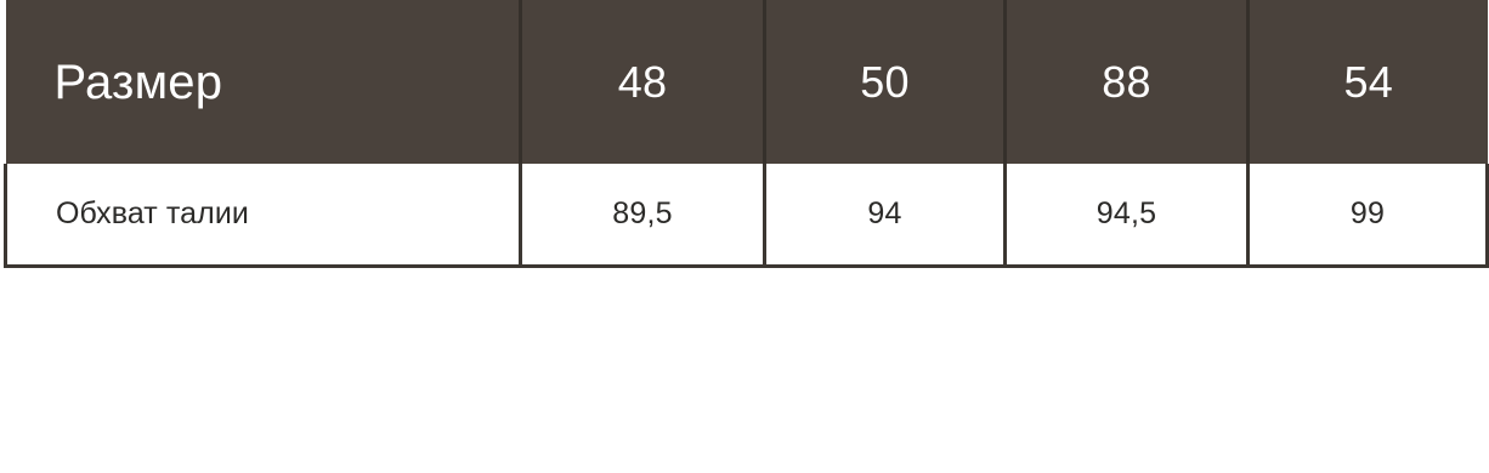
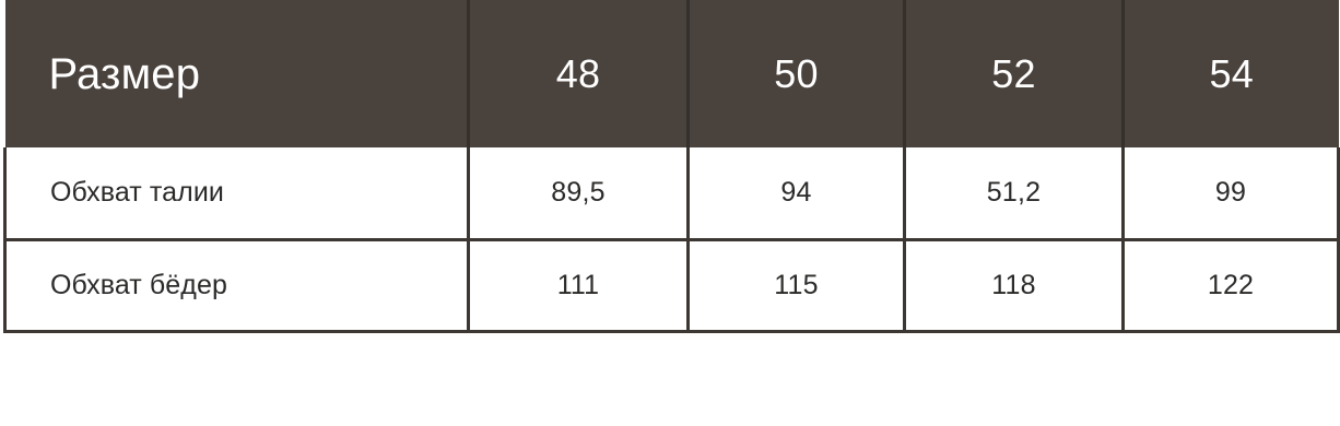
- Размер	48	50	88	54
+ Размер	48	50	52	54
- Обхват талии	89,5	94	94,5	99
+ Обхват талии	89,5	94	51,2	99
+ Обхват бёдер	111	115	118	122
